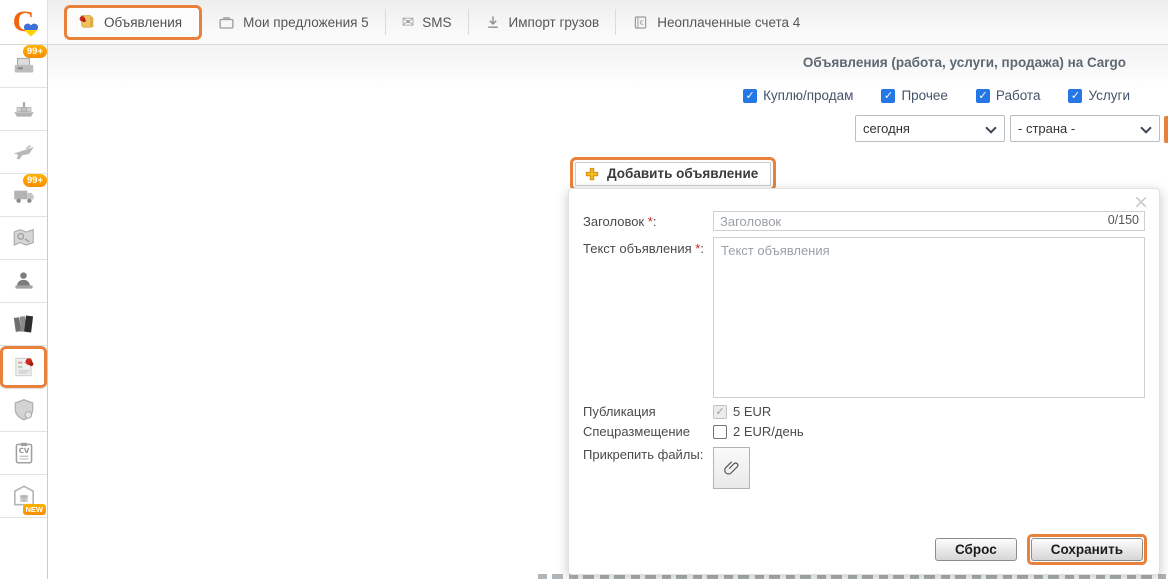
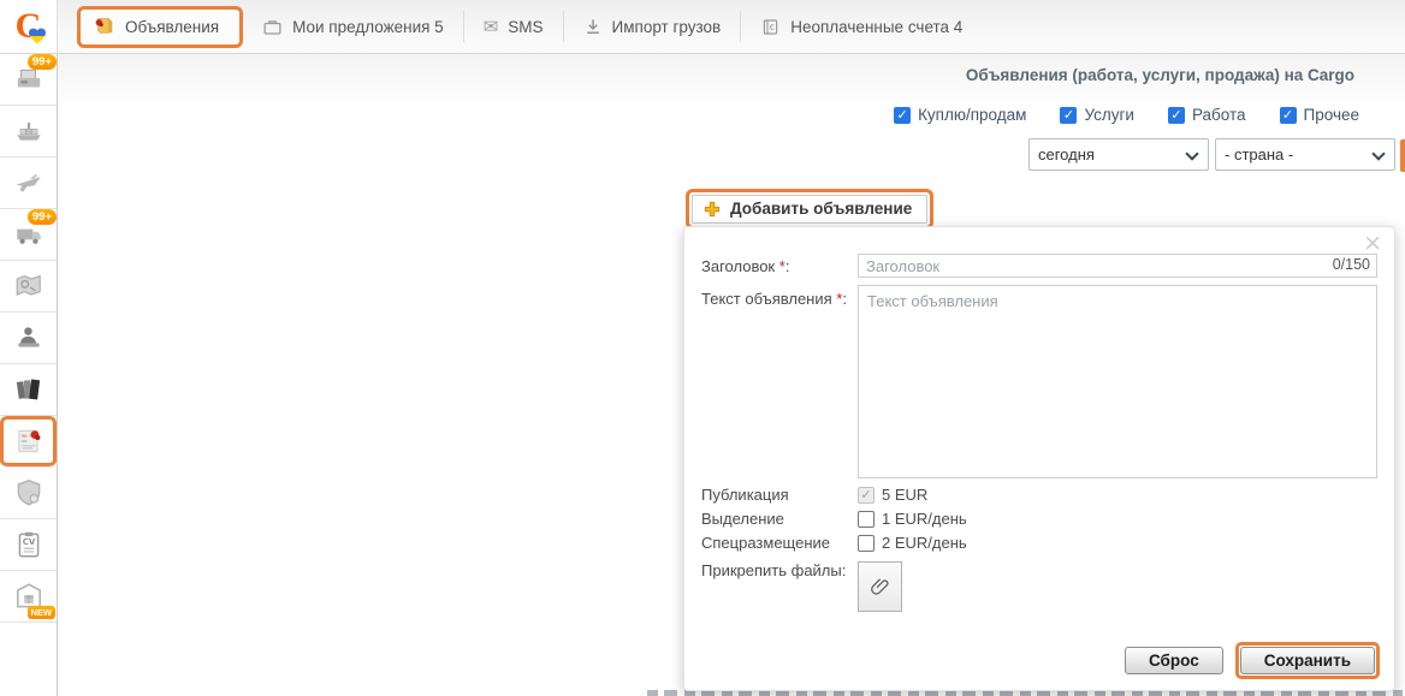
  C
  Объявления
  Мои предложения 5
  ✉
  SMS
  Импорт грузов
  €
  Неоплаченные счета 4
  99+
  99+
  CV
  NEW
  Объявления (работа, услуги, продажа) на Cargo
  ✓
  Куплю/продам
  ✓
- Прочее
+ Услуги
  ✓
  Работа
  ✓
- Услуги
+ Прочее
  сегодня
  - страна -
  Добавить объявление
  ×
  Заголовок *:
  Заголовок
  0/150
  Текст объявления *:
  Текст объявления
  Публикация
  ✓
  5 EUR
+ Выделение
+ 1 EUR/день
  Спецразмещение
  2 EUR/день
  Прикрепить файлы:
  Сброс
  Сохранить
